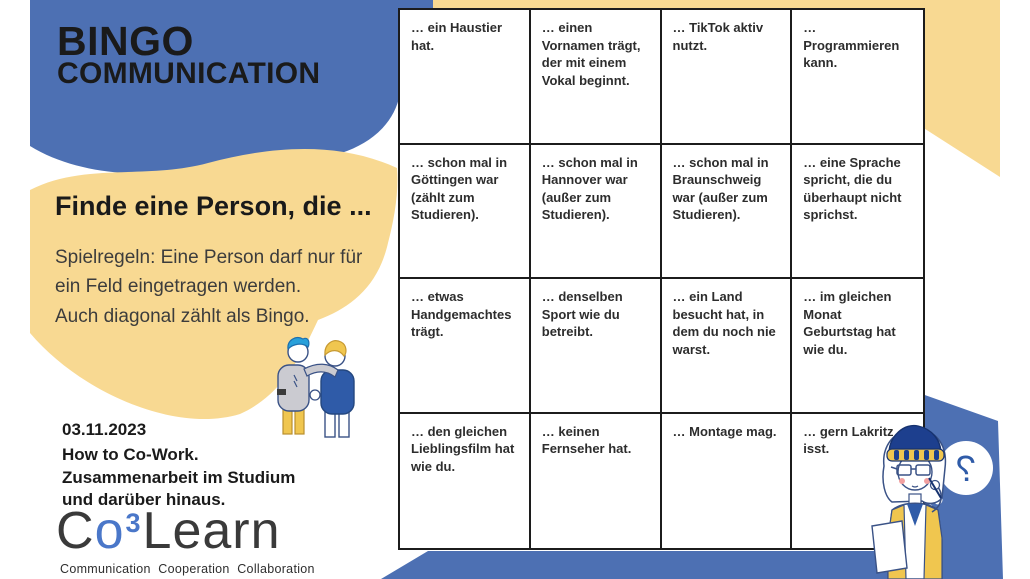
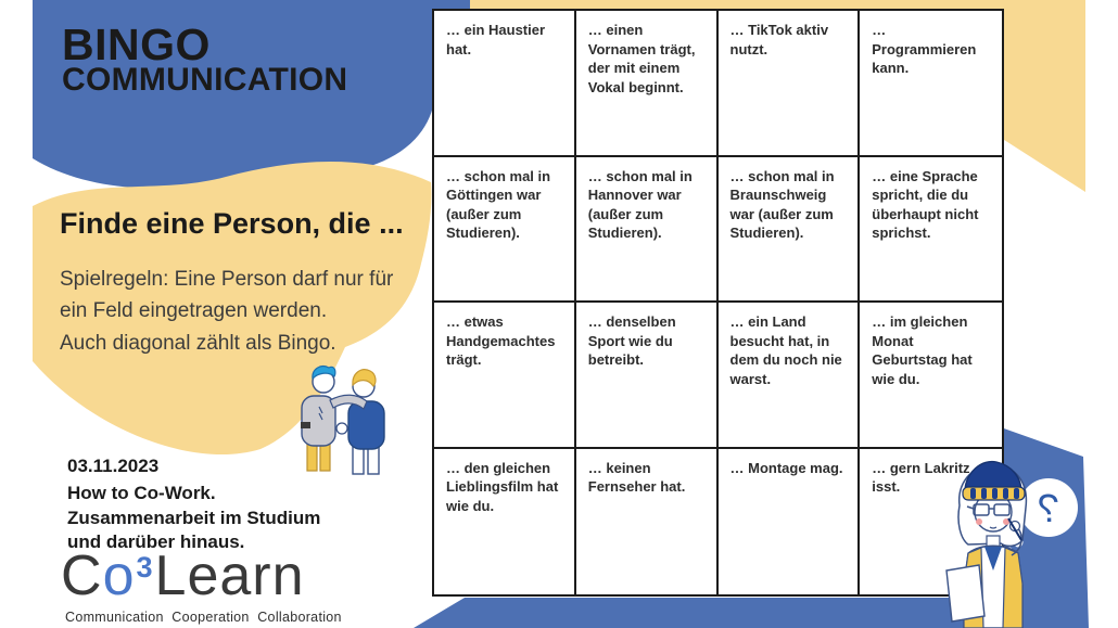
  BINGO
  COMMUNICATION
  Finde eine Person, die ...
  Spielregeln: Eine Person darf nur für
  ein Feld eingetragen werden.
  Auch diagonal zählt als Bingo.
  03.11.2023
  How to Co-Work.
  Zusammenarbeit im Studium
  und darüber hinaus.
  Co3Learn
  Communication Cooperation Collaboration
  … ein Haustier hat.
  … einen Vornamen trägt, der mit einem Vokal beginnt.
  … TikTok aktiv nutzt.
  … Programmieren kann.
- … schon mal in Göttingen war (zählt zum Studieren).
+ … schon mal in Göttingen war (außer zum Studieren).
  … schon mal in Hannover war (außer zum Studieren).
  … schon mal in Braunschweig war (außer zum Studieren).
  … eine Sprache spricht, die du überhaupt nicht sprichst.
  … etwas Handgemachtes trägt.
  … denselben Sport wie du betreibt.
  … ein Land besucht hat, in dem du noch nie warst.
  … im gleichen Monat Geburtstag hat wie du.
  … den gleichen Lieblingsfilm hat wie du.
  … keinen Fernseher hat.
  … Montage mag.
  … gern Lakritz isst.
